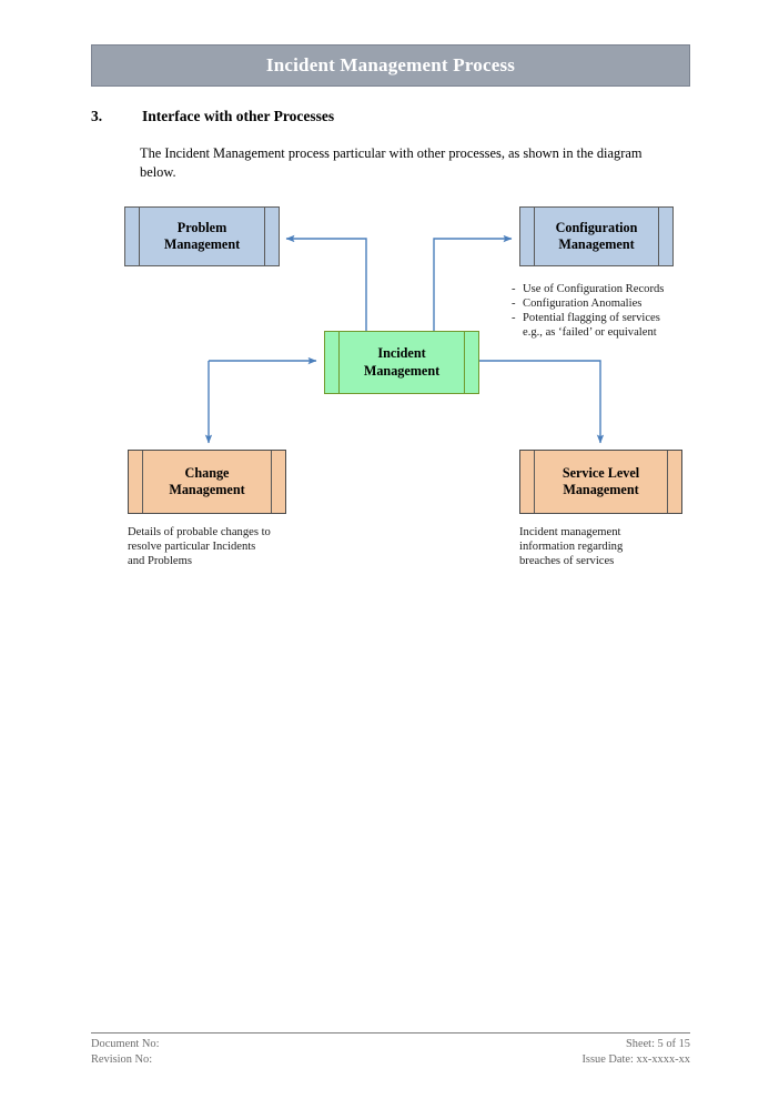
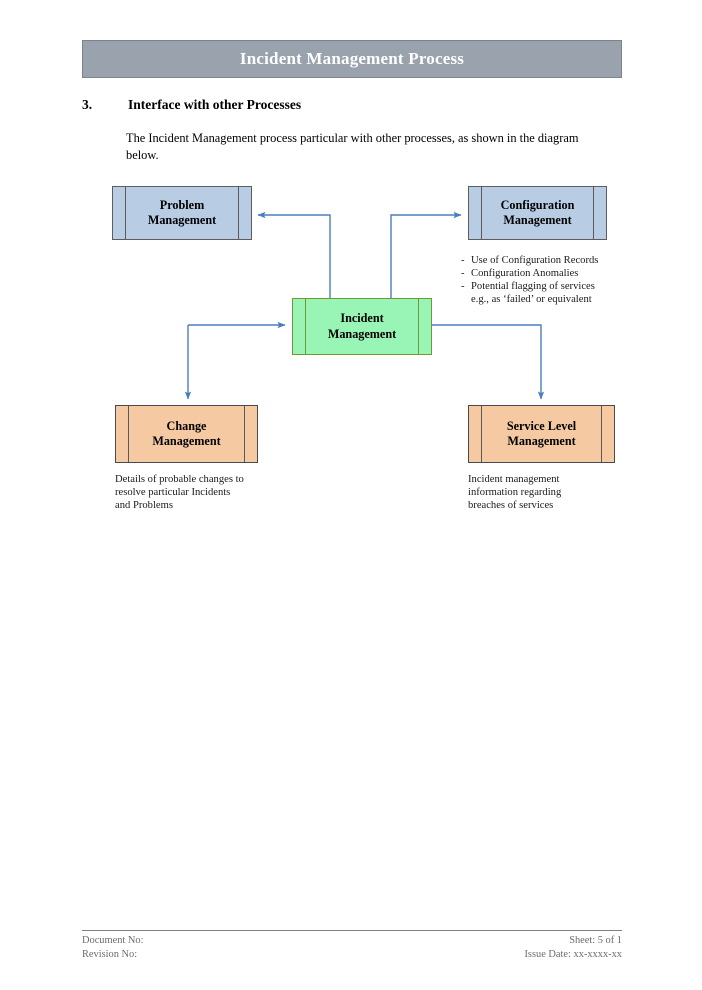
  Incident Management Process
  3. Interface with other Processes
  The Incident Management process particular with other processes, as shown in the diagram below.
  Problem
  Management
  Configuration
  Management
  Incident
  Management
  Change
  Management
  Service Level
  Management
  -
  Use of Configuration Records
  -
  Configuration Anomalies
  -
  Potential flagging of services
  e.g., as ‘failed’ or equivalent
  Details of probable changes to
  resolve particular Incidents
  and Problems
  Incident management
  information regarding
  breaches of services
  Document No:
  Revision No:
- Sheet: 5 of 15
+ Sheet: 5 of 1
  Issue Date: xx-xxxx-xx
